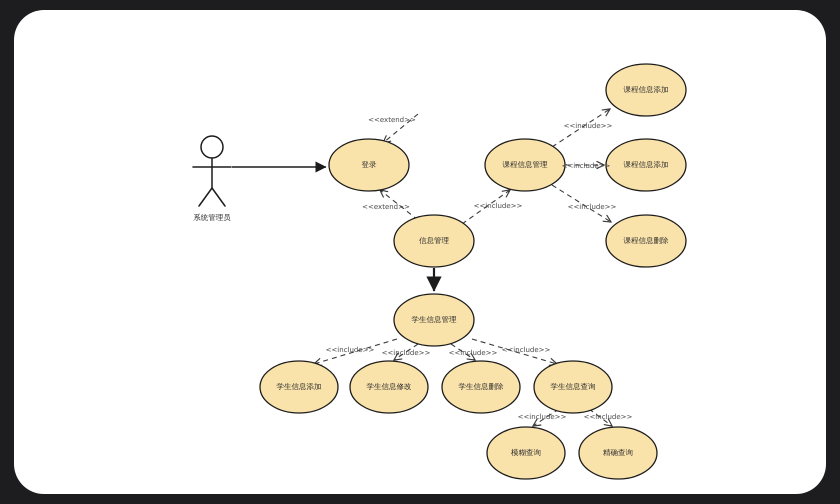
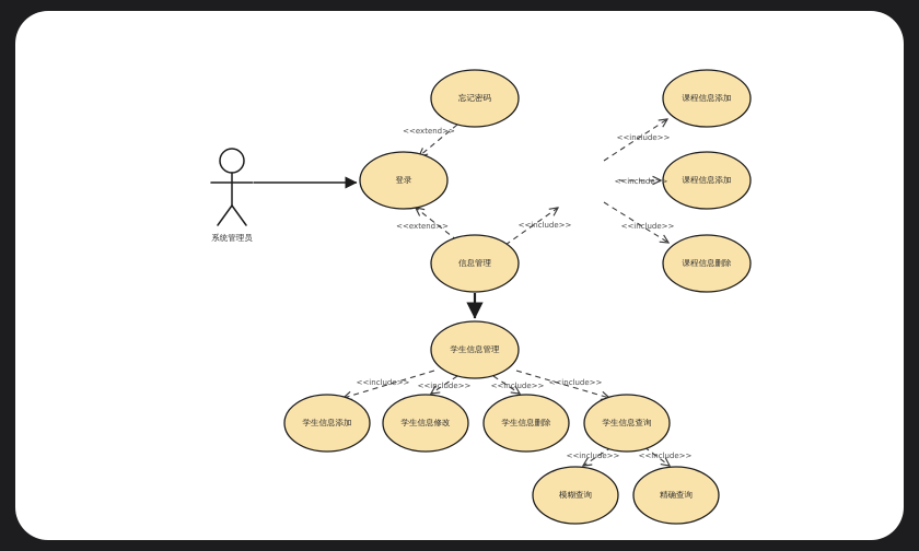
  系统管理员
+ 忘记密码
  登录
  课程信息添加
- 课程信息管理
  课程信息添加
  课程信息删除
  信息管理
  学生信息管理
  学生信息添加
  学生信息修改
  学生信息删除
  学生信息查询
  模糊查询
  精确查询
  <<extend>>
  <<extend>>
  <<include>>
  <<include>>
  <<include>>
  <<include>>
  <<include>>
  <<include>>
  <<include>>
  <<include>>
  <<include>>
  <<include>>
